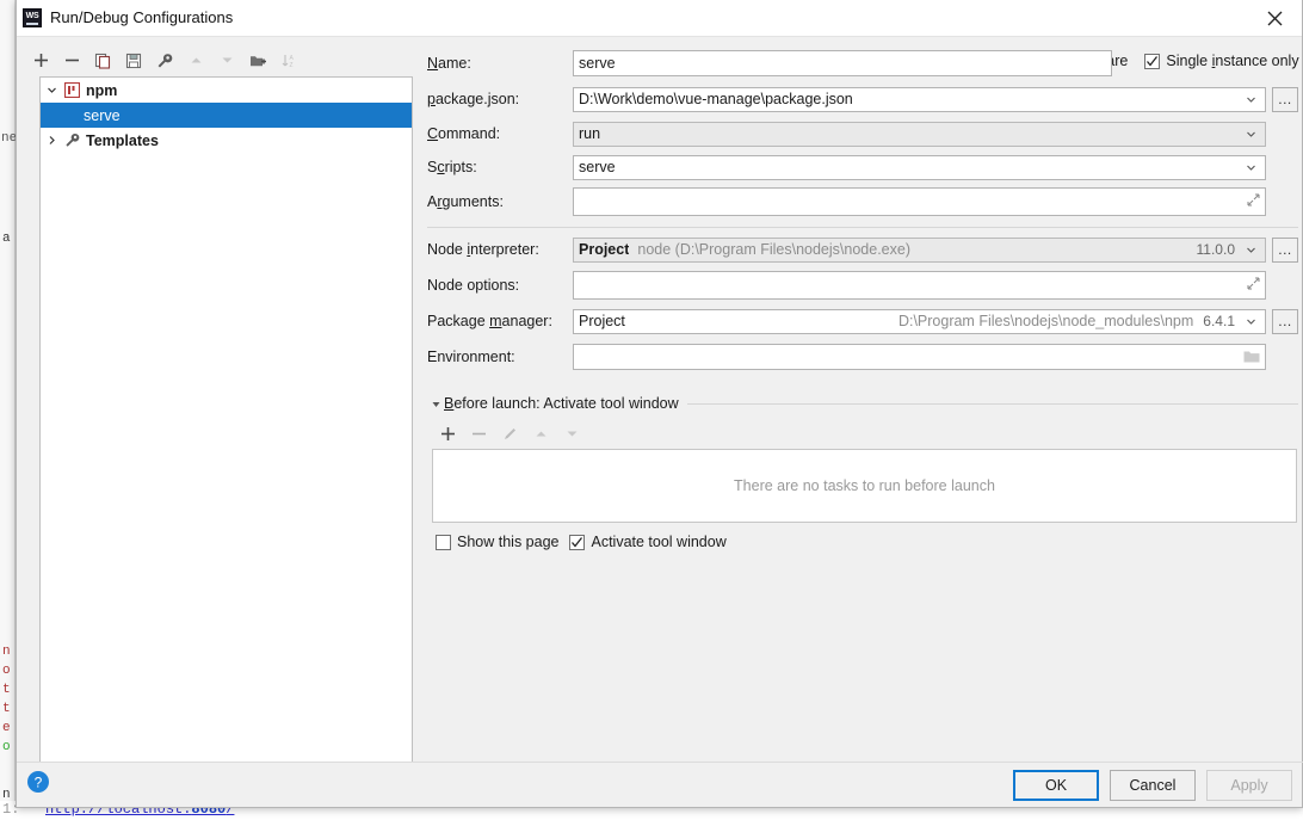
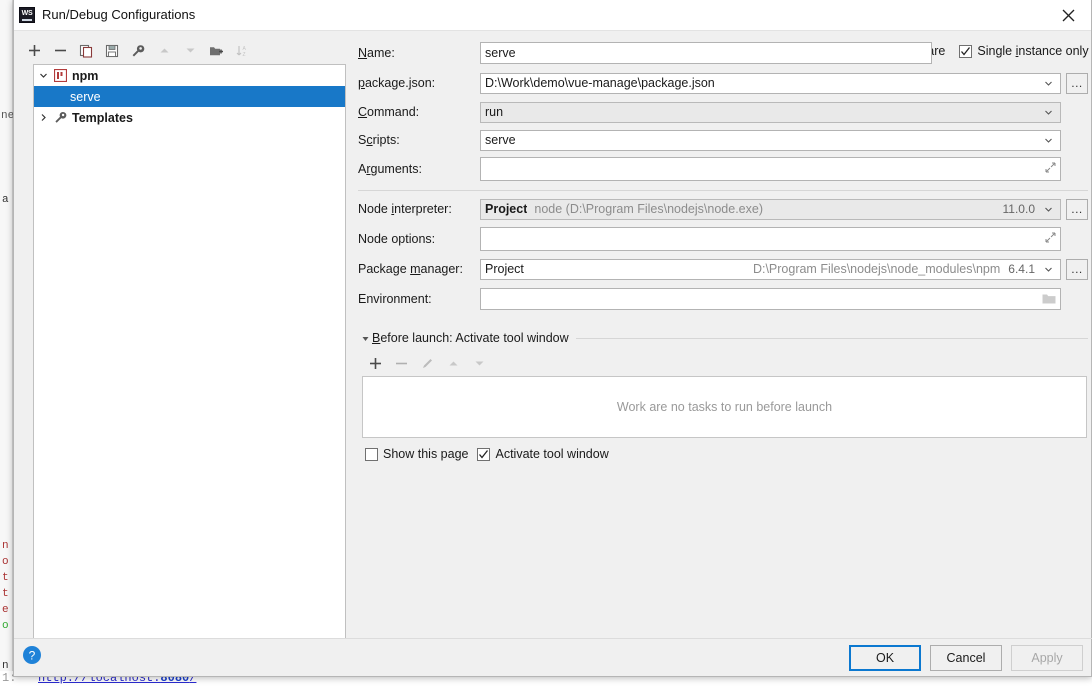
  ne
  a
  n
  o
  t
  t
  e
  o
  n
  1:
  http://localhost:8080/
  Run/Debug Configurations
  npm
  serve
  Templates
  Single instance only
  Name:
  serve
  package.json:
  D:\Work\demo\vue-manage\package.json
  ...
  Command:
  run
  Scripts:
  serve
  Arguments:
  Node interpreter:
  Project
  node (D:\Program Files\nodejs\node.exe)
  11.0.0
  ...
  Node options:
  Package manager:
  Project
  D:\Program Files\nodejs\node_modules\npm
  6.4.1
  ...
  Environment:
  Before launch: Activate tool window
- There are no tasks to run before launch
+ Work are no tasks to run before launch
  Show this page
  Activate tool window
  ?
  OK
  Cancel
  Apply
